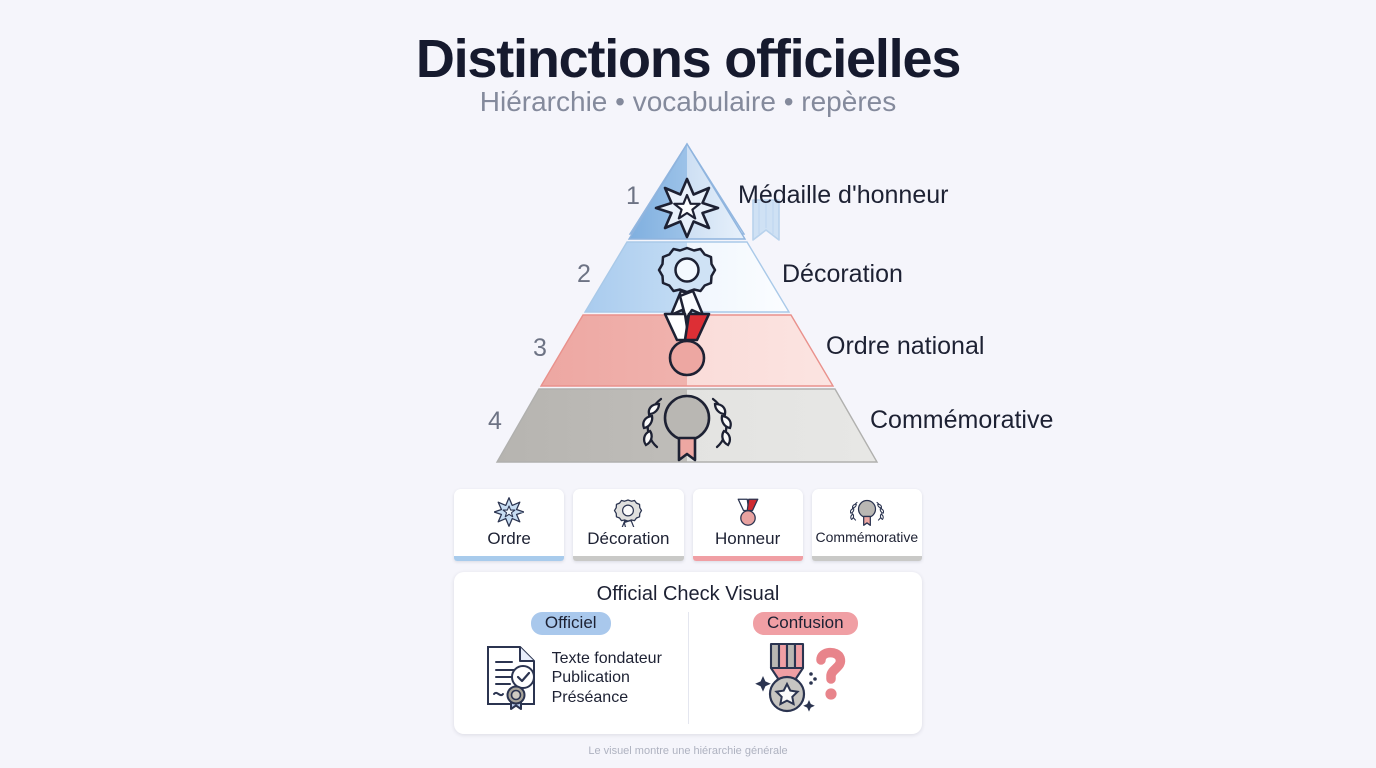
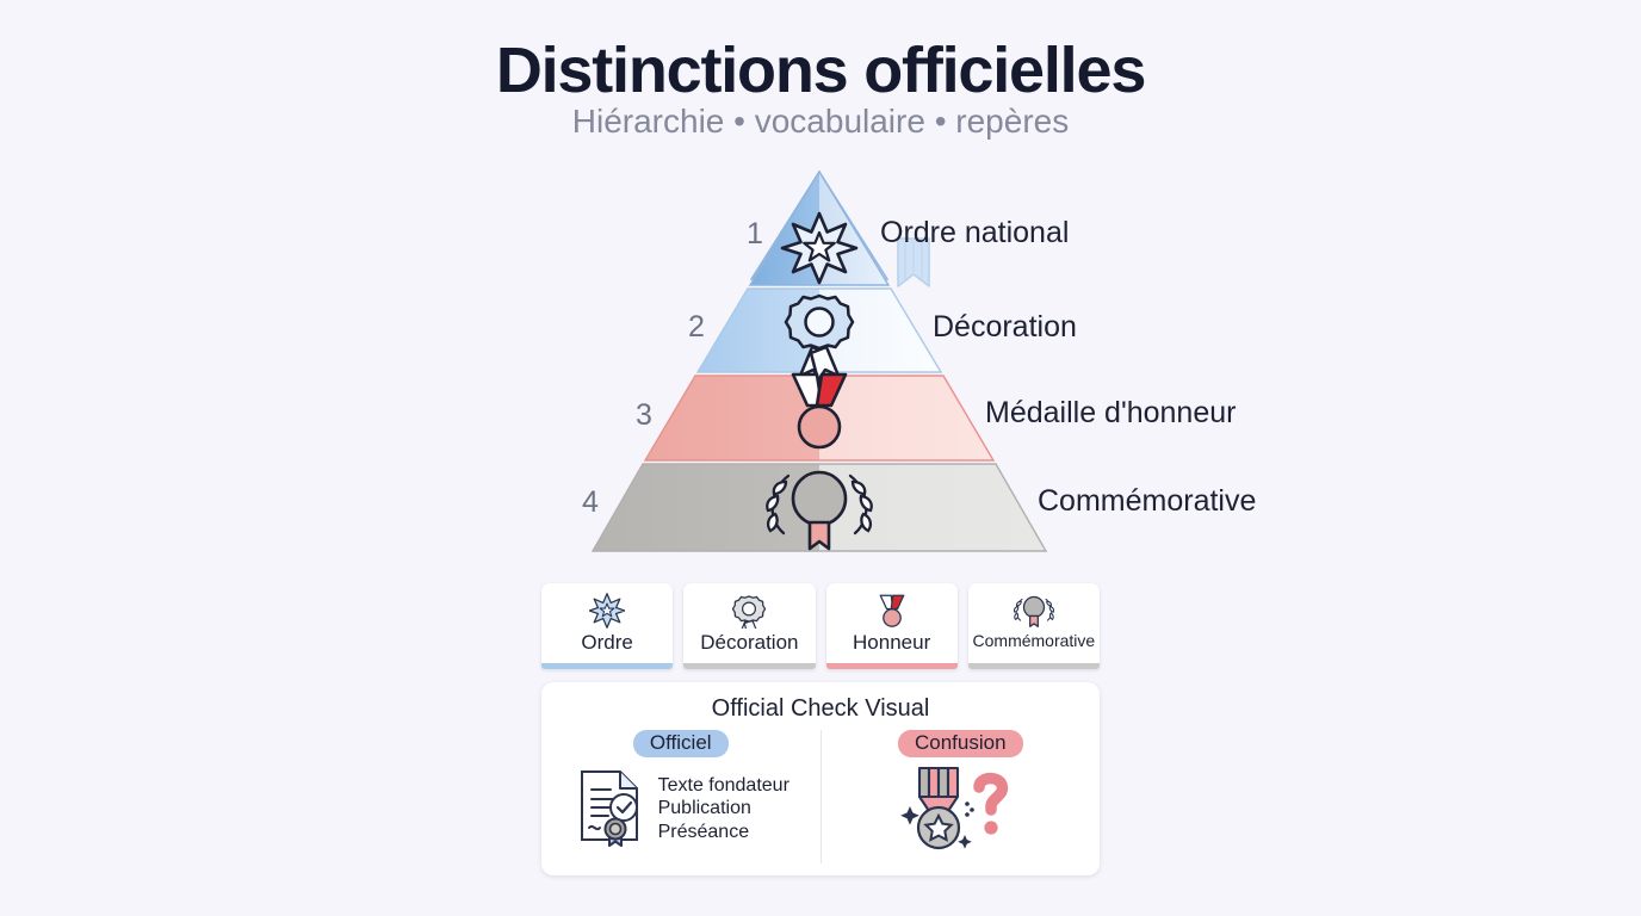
  Distinctions officielles
  Hiérarchie • vocabulaire • repères
  1
  2
  3
  4
- Médaille d'honneur
+ Ordre national
  Décoration
- Ordre national
+ Médaille d'honneur
  Commémorative
  Ordre
  Décoration
  Honneur
  Commémorative
  Official Check Visual
  Officiel
  Texte fondateur
  Publication
  Préséance
  Confusion
- Le visuel montre une hiérarchie générale
